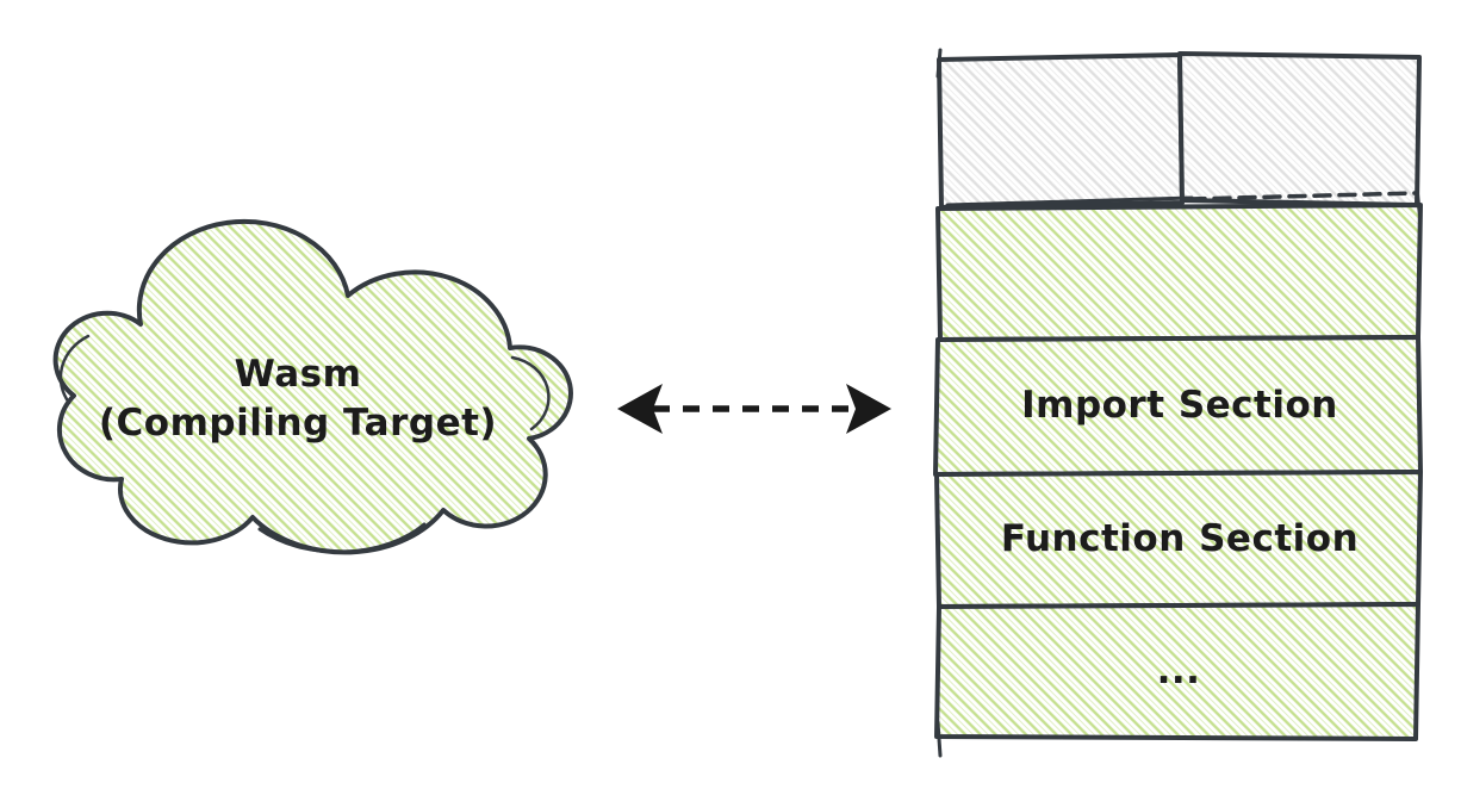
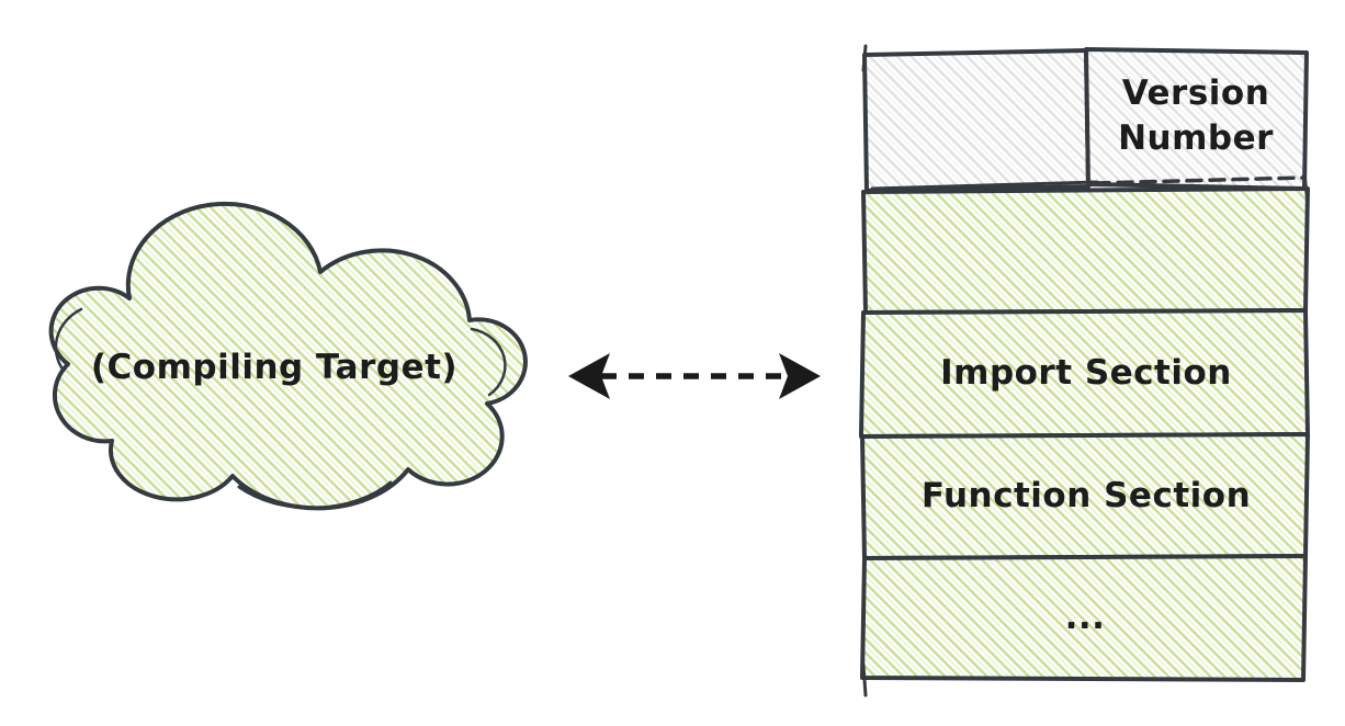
- Wasm
  (Compiling Target)
+ Version Number
  Import Section
  Function Section
  ...
